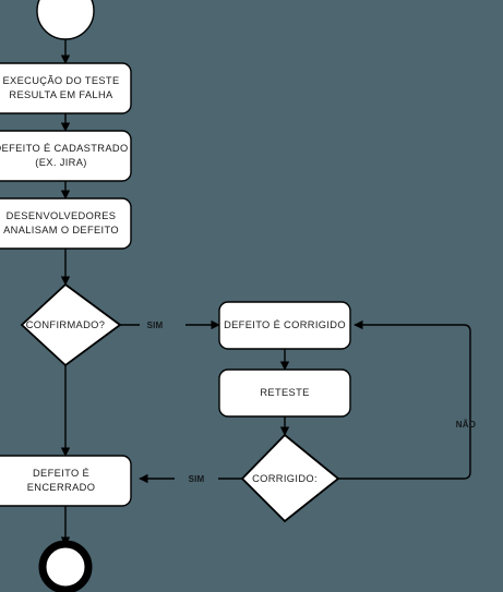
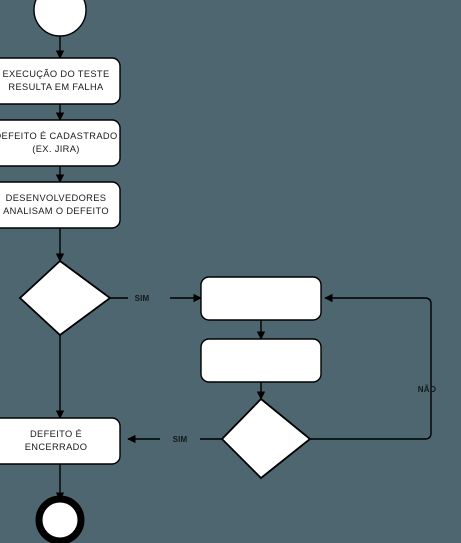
  EXECUÇÃO DO TESTE
  RESULTA EM FALHA
  EFEITO É CADASTRADO
  (EX. JIRA)
  DESENVOLVEDORES
  ANALISAM O DEFEITO
- CONFIRMADO?
- DEFEITO É CORRIGIDO
- RETESTE
- CORRIGIDO:
  DEFEITO É
  ENCERRADO
  SIM
  SIM
  NÃO
